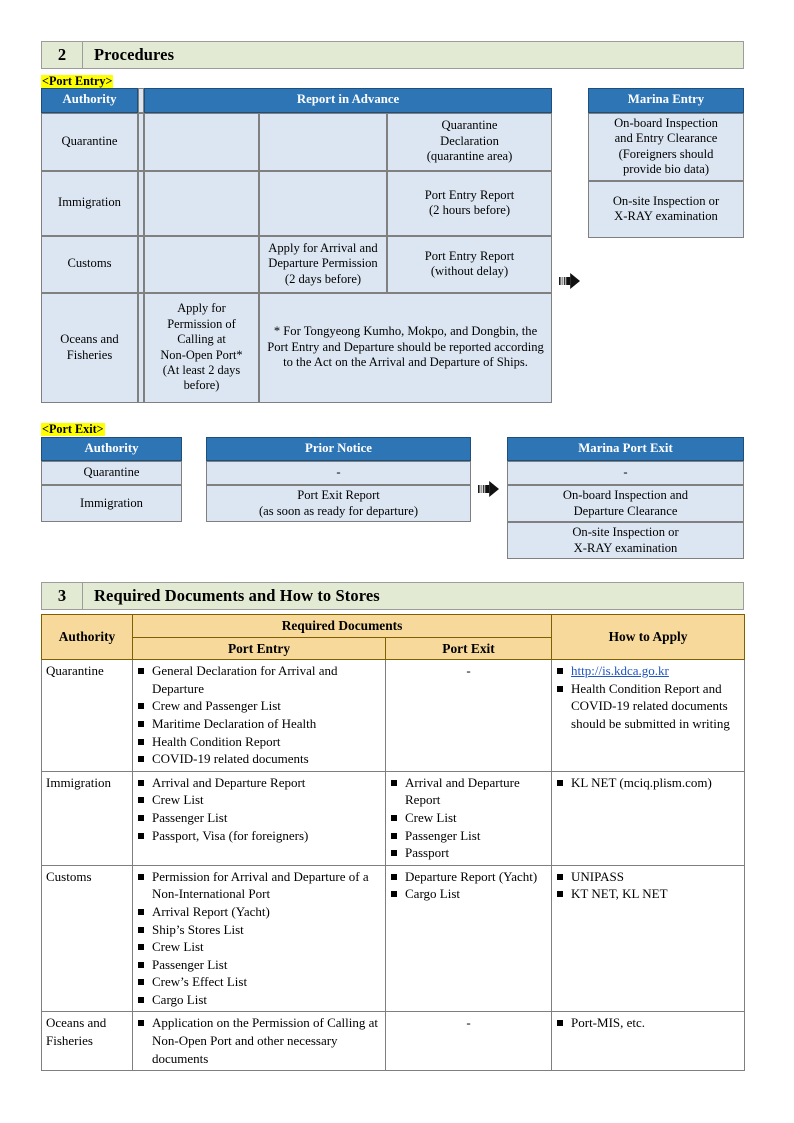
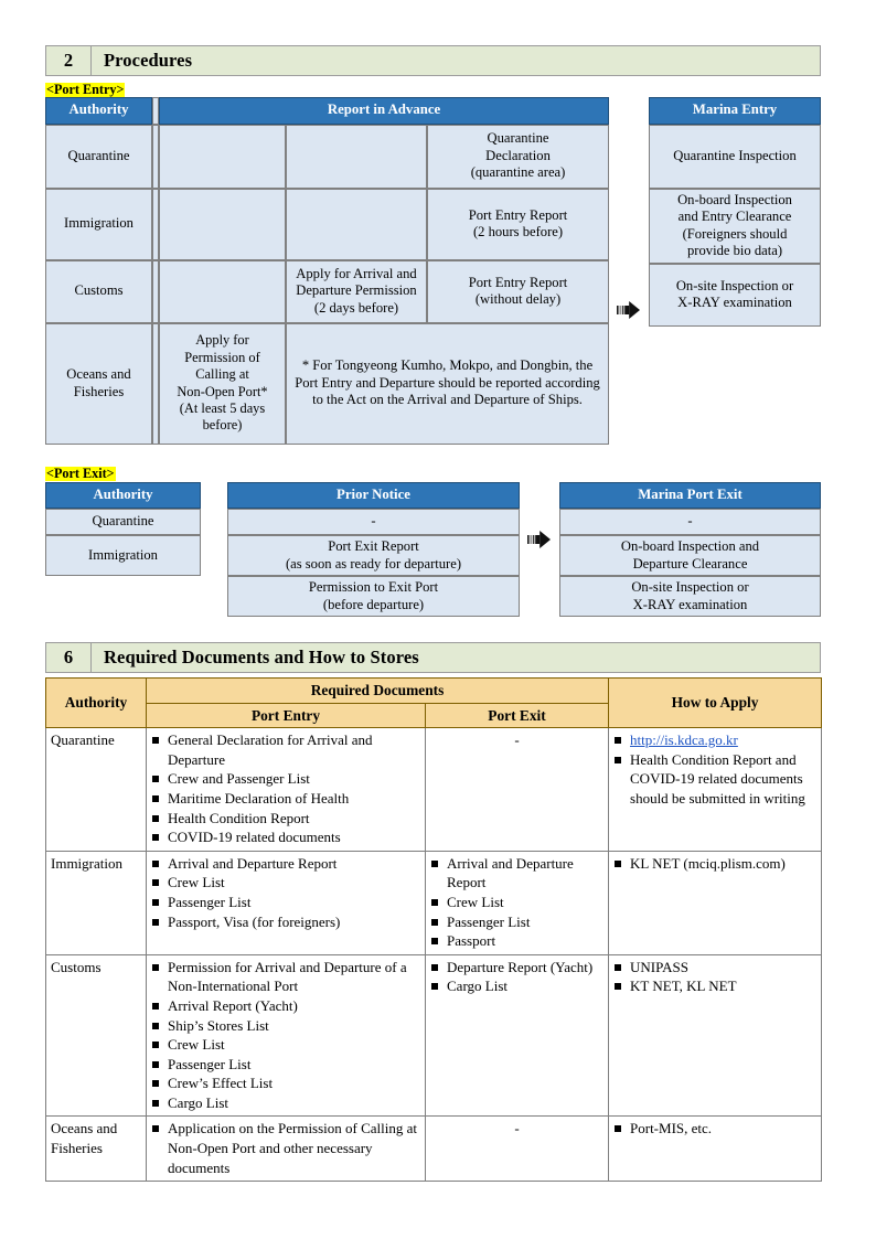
  2
  Procedures
  <Port Entry>
  Authority		Report in Advance
  Quarantine				Quarantine Declaration (quarantine area)
  Immigration				Port Entry Report (2 hours before)
  Customs			Apply for Arrival and Departure Permission (2 days before)	Port Entry Report (without delay)
- Oceans and Fisheries		Apply for Permission of Calling at Non-Open Port* (At least 2 days before)	* For Tongyeong Kumho, Mokpo, and Dongbin, the Port Entry and Departure should be reported according to the Act on the Arrival and Departure of Ships.
+ Oceans and Fisheries		Apply for Permission of Calling at Non-Open Port* (At least 5 days before)	* For Tongyeong Kumho, Mokpo, and Dongbin, the Port Entry and Departure should be reported according to the Act on the Arrival and Departure of Ships.
  Marina Entry
+ Quarantine Inspection
  On-board Inspection and Entry Clearance (Foreigners should provide bio data)
  On-site Inspection or X-RAY examination
  <Port Exit>
  Authority
  Quarantine
  Immigration
  Prior Notice
  -
  Port Exit Report (as soon as ready for departure)
+ Permission to Exit Port (before departure)
  Marina Port Exit
  -
  On-board Inspection and Departure Clearance
  On-site Inspection or X-RAY examination
- 3
+ 6
  Required Documents and How to Stores
  Authority	Required Documents	How to Apply
  Port Entry	Port Exit
  Quarantine	General Declaration for Arrival and Departure Crew and Passenger List Maritime Declaration of Health Health Condition Report COVID-19 related documents	-	http://is.kdca.go.kr Health Condition Report and COVID-19 related documents should be submitted in writing
  Immigration	Arrival and Departure Report Crew List Passenger List Passport, Visa (for foreigners)	Arrival and Departure Report Crew List Passenger List Passport	KL NET (mciq.plism.com)
  Customs	Permission for Arrival and Departure of a Non-International Port Arrival Report (Yacht) Ship’s Stores List Crew List Passenger List Crew’s Effect List Cargo List	Departure Report (Yacht) Cargo List	UNIPASS KT NET, KL NET
  Oceans and Fisheries	Application on the Permission of Calling at Non-Open Port and other necessary documents	-	Port-MIS, etc.
